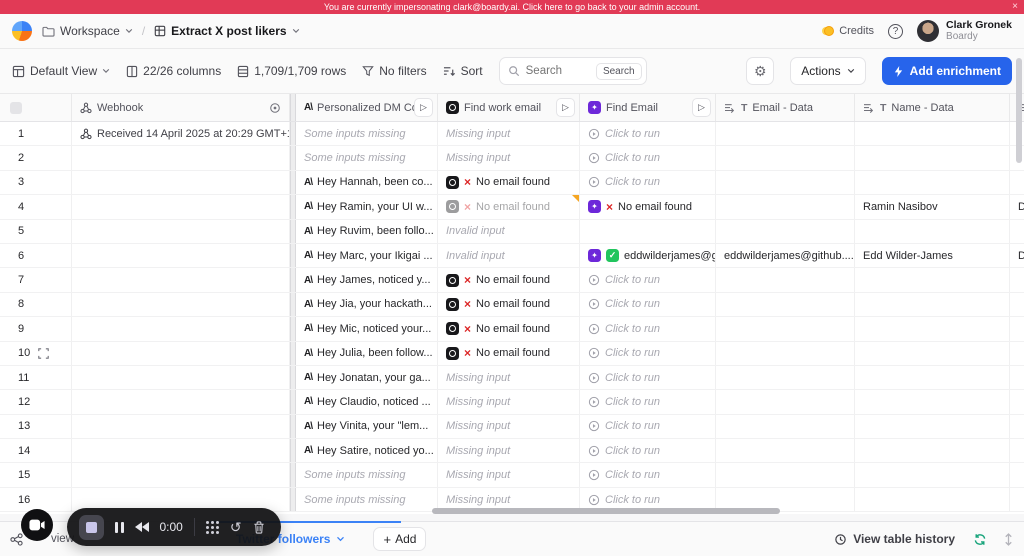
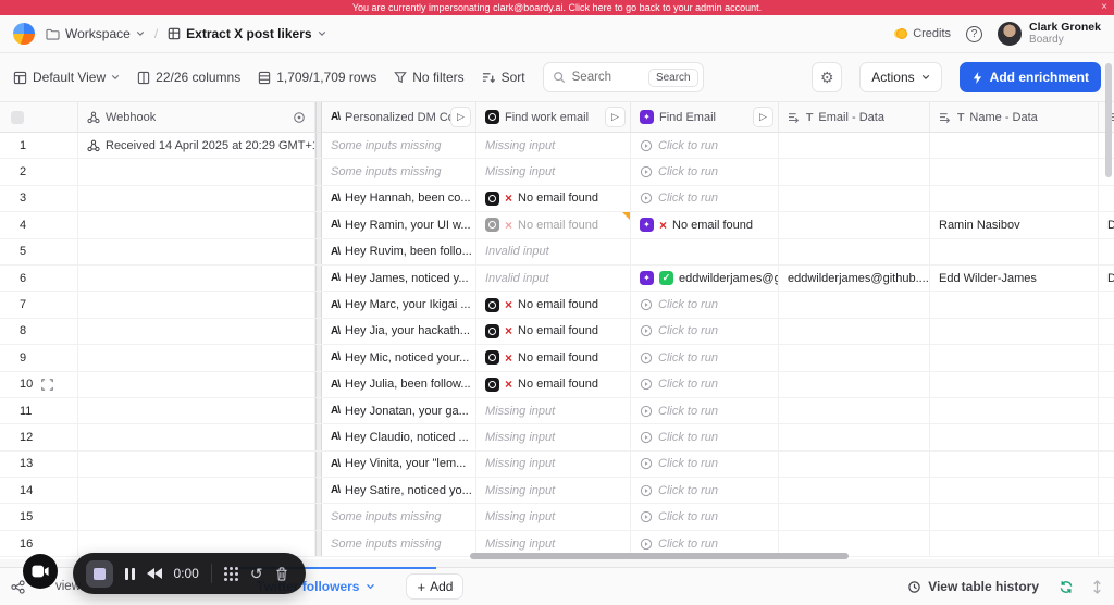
  You are currently impersonating clark@boardy.ai. Click here to go back to your admin account.
  ×
  Workspace
  /
  Extract X post likers
  Credits
  ?
  Clark Gronek
  Boardy
  Default View
  22/26 columns
  1,709/1,709 rows
  No filters
  Sort
  Search
  Search
  ⚙
  Actions
  Add enrichment
  Webhook
  A\
  Personalized DM C
  ▷
  Find work email
  ▷
  ✦
  Find Email
  ▷
  T
  Email - Data
  T
  Name - Data
  1
  Received 14 April 2025 at 20:29 GMT+
  Some inputs missing
  Missing input
  Click to run
  2
  Some inputs missing
  Missing input
  Click to run
  3
  A\
  Hey Hannah, been co...
  ×
  No email found
  Click to run
  4
  A\
  Hey Ramin, your UI w...
  ×
  No email found
  ✦
  ×
  No email found
  Ramin Nasibov
  5
  A\
  Hey Ruvim, been follo...
  Invalid input
  6
  A\
- Hey Marc, your Ikigai ...
+ Hey James, noticed y...
  Invalid input
  ✦
  ✓
  eddwilderjames@g
  eddwilderjames@github....
  Edd Wilder-James
  7
  A\
- Hey James, noticed y...
+ Hey Marc, your Ikigai ...
  ×
  No email found
  Click to run
  8
  A\
  Hey Jia, your hackath...
  ×
  No email found
  Click to run
  9
  A\
  Hey Mic, noticed your...
  ×
  No email found
  Click to run
  10
  A\
  Hey Julia, been follow...
  ×
  No email found
  Click to run
  11
  A\
  Hey Jonatan, your ga...
  Missing input
  Click to run
  12
  A\
  Hey Claudio, noticed ...
  Missing input
  Click to run
  13
  A\
  Hey Vinita, your "lem...
  Missing input
  Click to run
  14
  A\
  Hey Satire, noticed yo...
  Missing input
  Click to run
  15
  Some inputs missing
  Missing input
  Click to run
  16
  Some inputs missing
  Missing input
  Click to run
  view
  +
  Add
  View table history
  0:00
  ↺
